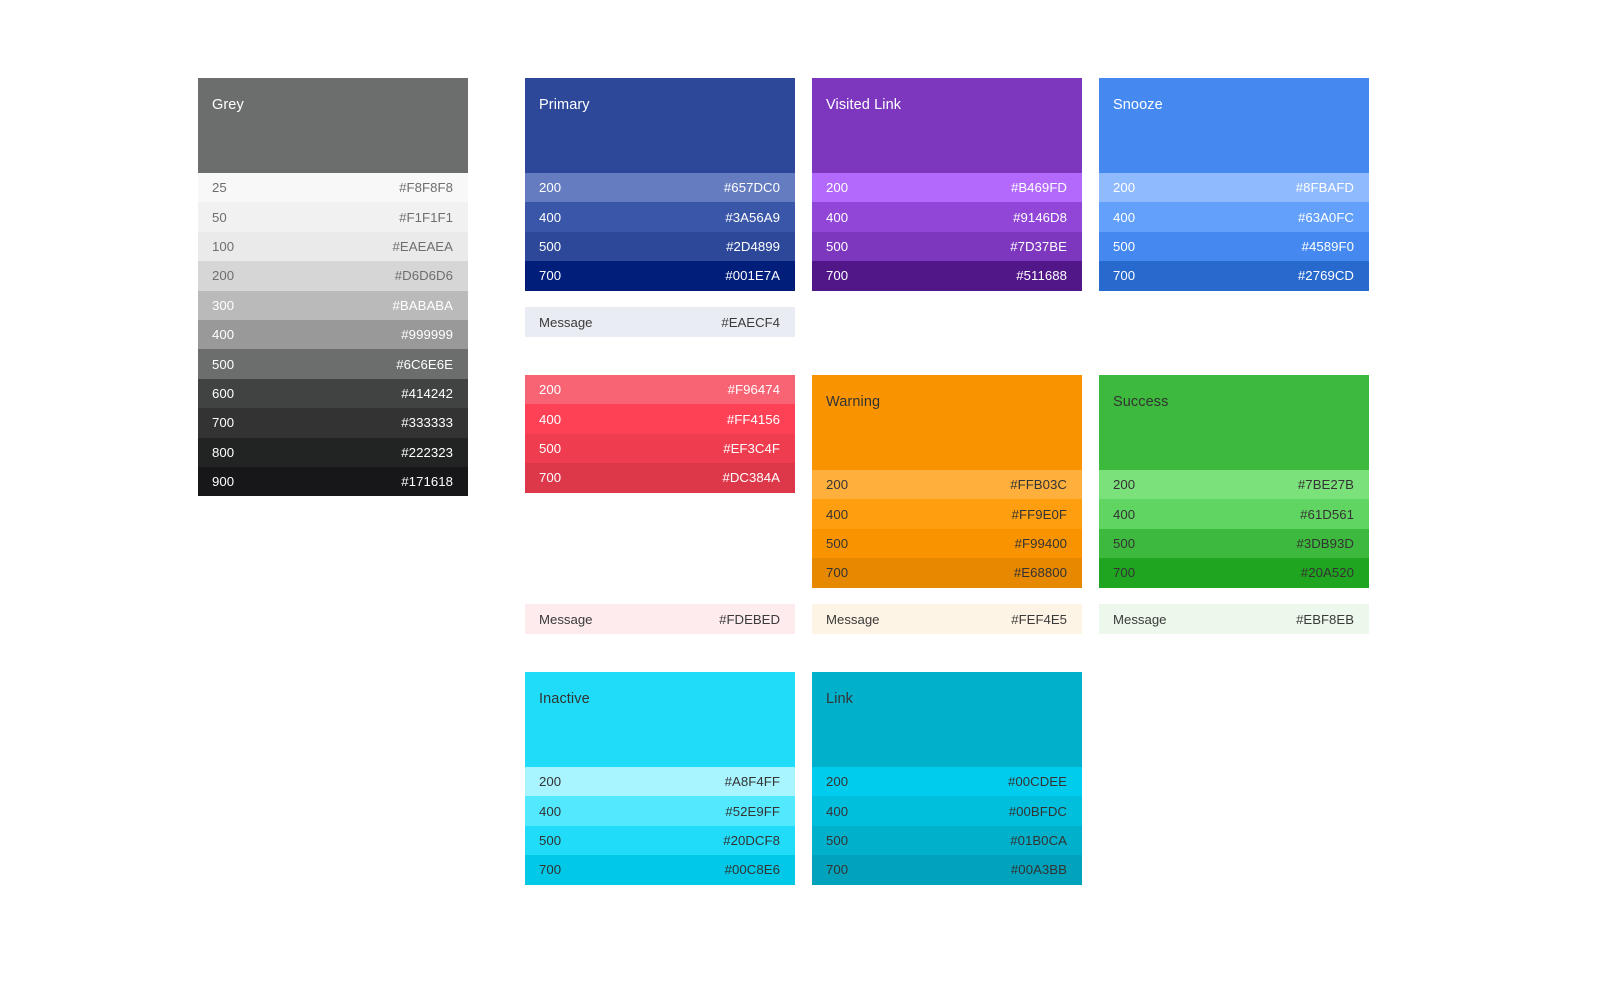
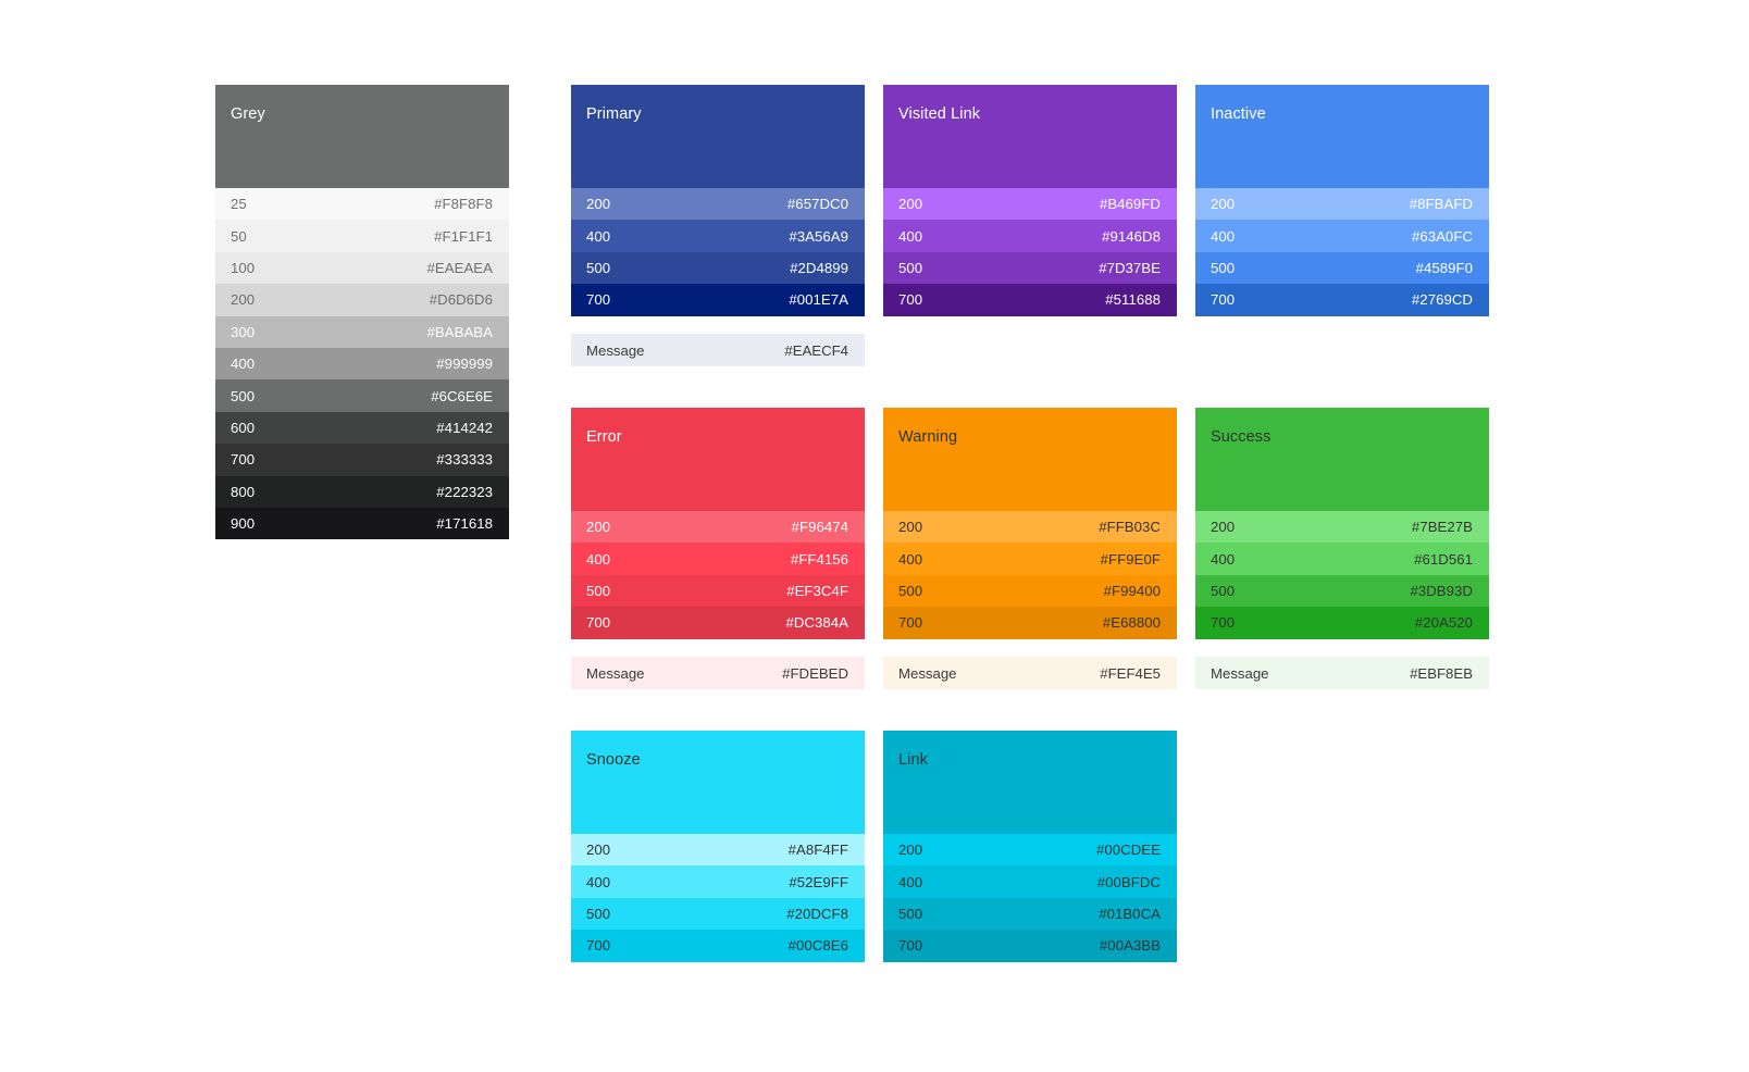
  Grey
  25
  #F8F8F8
  50
  #F1F1F1
  100
  #EAEAEA
  200
  #D6D6D6
  300
  #BABABA
  400
  #999999
  500
  #6C6E6E
  600
  #414242
  700
  #333333
  800
  #222323
  900
  #171618
  Primary
  200
  #657DC0
  400
  #3A56A9
  500
  #2D4899
  700
  #001E7A
  Message
  #EAECF4
  Visited Link
  200
  #B469FD
  400
  #9146D8
  500
  #7D37BE
  700
  #511688
- Snooze
+ Inactive
  200
  #8FBAFD
  400
  #63A0FC
  500
  #4589F0
  700
  #2769CD
+ Error
  200
  #F96474
  400
  #FF4156
  500
  #EF3C4F
  700
  #DC384A
  Message
  #FDEBED
  Warning
  200
  #FFB03C
  400
  #FF9E0F
  500
  #F99400
  700
  #E68800
  Message
  #FEF4E5
  Success
  200
  #7BE27B
  400
  #61D561
  500
  #3DB93D
  700
  #20A520
  Message
  #EBF8EB
- Inactive
+ Snooze
  200
  #A8F4FF
  400
  #52E9FF
  500
  #20DCF8
  700
  #00C8E6
  Link
  200
  #00CDEE
  400
  #00BFDC
  500
  #01B0CA
  700
  #00A3BB
